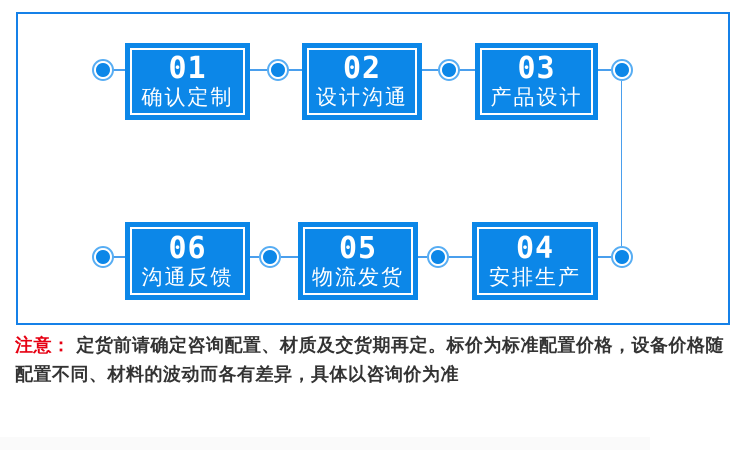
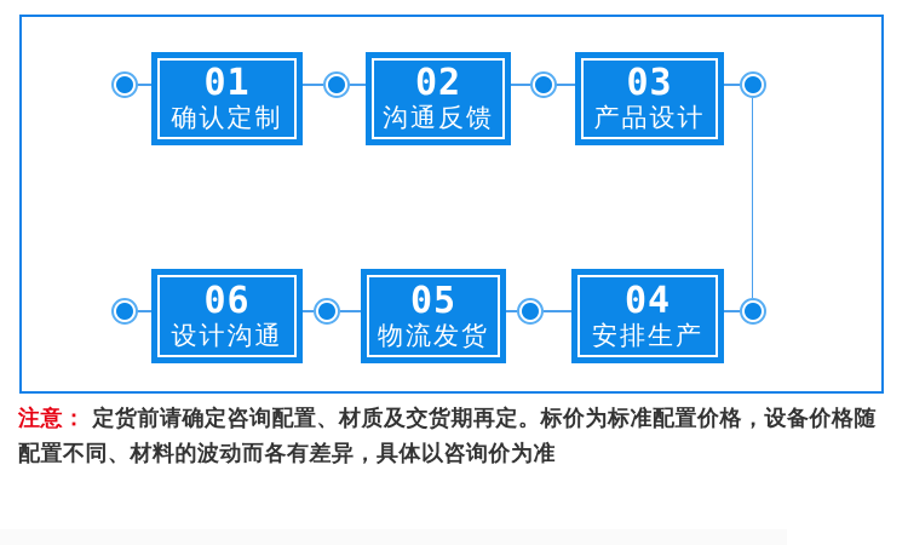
  01
  确认定制
  02
- 设计沟通
+ 沟通反馈
  03
  产品设计
  06
- 沟通反馈
+ 设计沟通
  05
  物流发货
  04
  安排生产
  注意： 定货前请确定咨询配置、材质及交货期再定。标价为标准配置价格，设备价格随配置不同、材料的波动而各有差异，具体以咨询价为准
